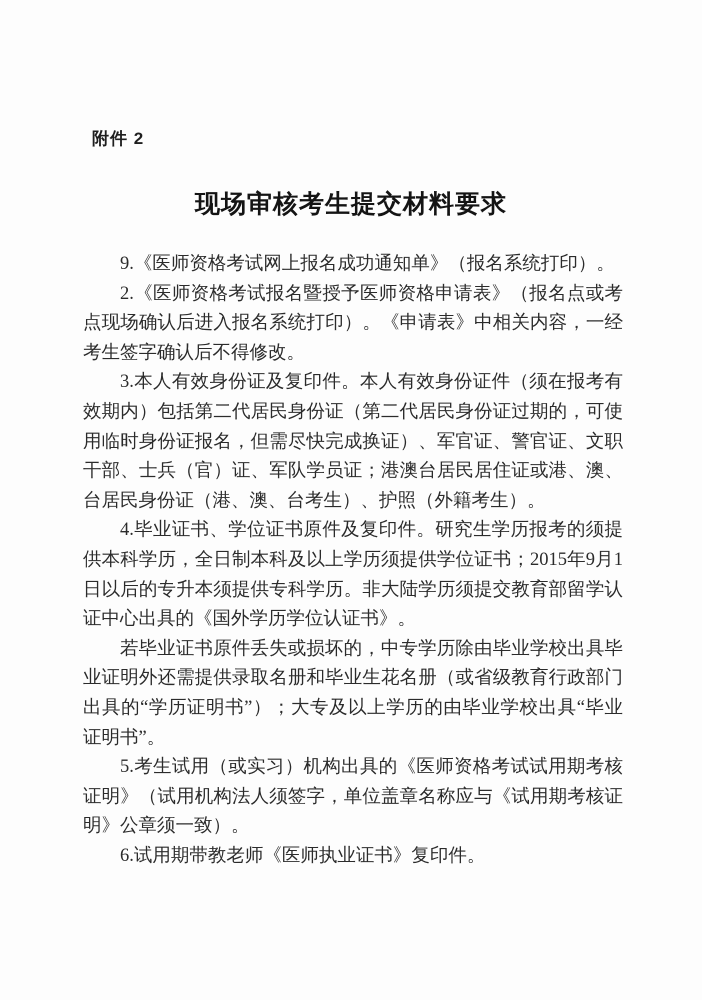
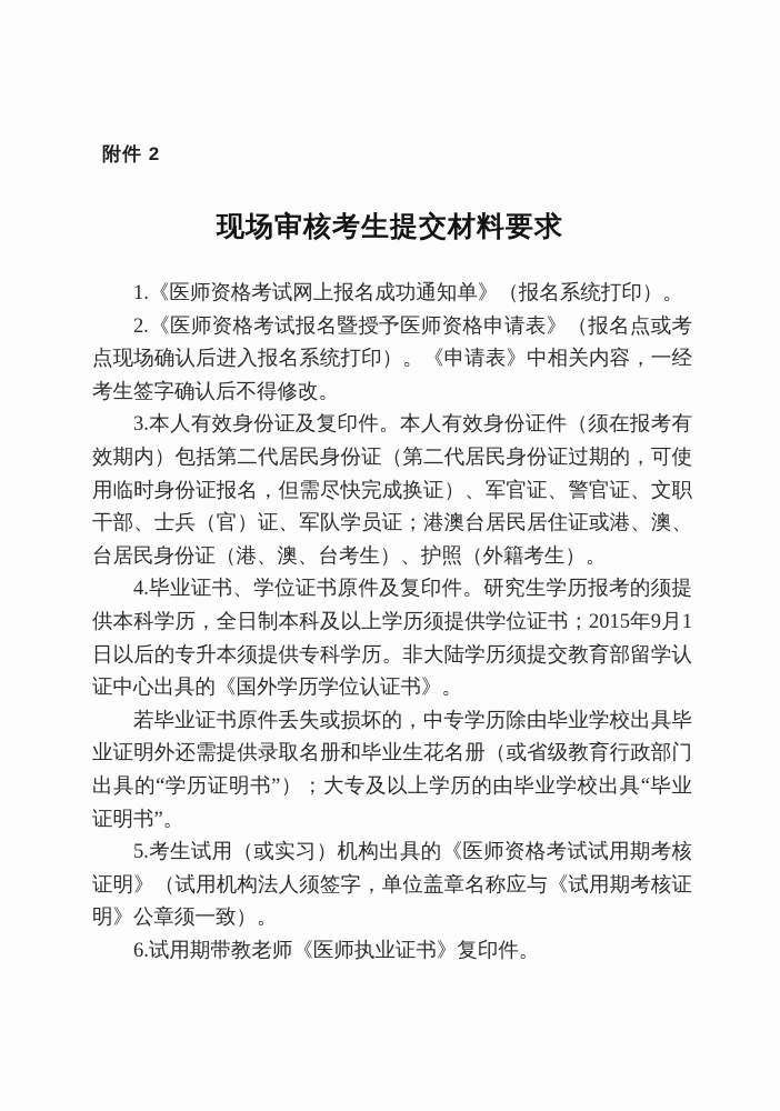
  附件 2
  现场审核考生提交材料要求
- 9.《医师资格考试网上报名成功通知单》（报名系统打印）。
+ 1.《医师资格考试网上报名成功通知单》（报名系统打印）。
  2.《医师资格考试报名暨授予医师资格申请表》（报名点或考点现场确认后进入报名系统打印）。《申请表》中相关内容，一经考生签字确认后不得修改。
  3.本人有效身份证及复印件。本人有效身份证件（须在报考有效期内）包括第二代居民身份证（第二代居民身份证过期的，可使用临时身份证报名，但需尽快完成换证）、军官证、警官证、文职干部、士兵（官）证、军队学员证；港澳台居民居住证或港、澳、台居民身份证（港、澳、台考生）、护照（外籍考生）。
  4.毕业证书、学位证书原件及复印件。研究生学历报考的须提供本科学历，全日制本科及以上学历须提供学位证书；2015年9月1日以后的专升本须提供专科学历。非大陆学历须提交教育部留学认证中心出具的《国外学历学位认证书》。
  若毕业证书原件丢失或损坏的，中专学历除由毕业学校出具毕业证明外还需提供录取名册和毕业生花名册（或省级教育行政部门出具的“学历证明书”）；大专及以上学历的由毕业学校出具“毕业证明书”。
  5.考生试用（或实习）机构出具的《医师资格考试试用期考核证明》（试用机构法人须签字，单位盖章名称应与《试用期考核证明》公章须一致）。
  6.试用期带教老师《医师执业证书》复印件。
